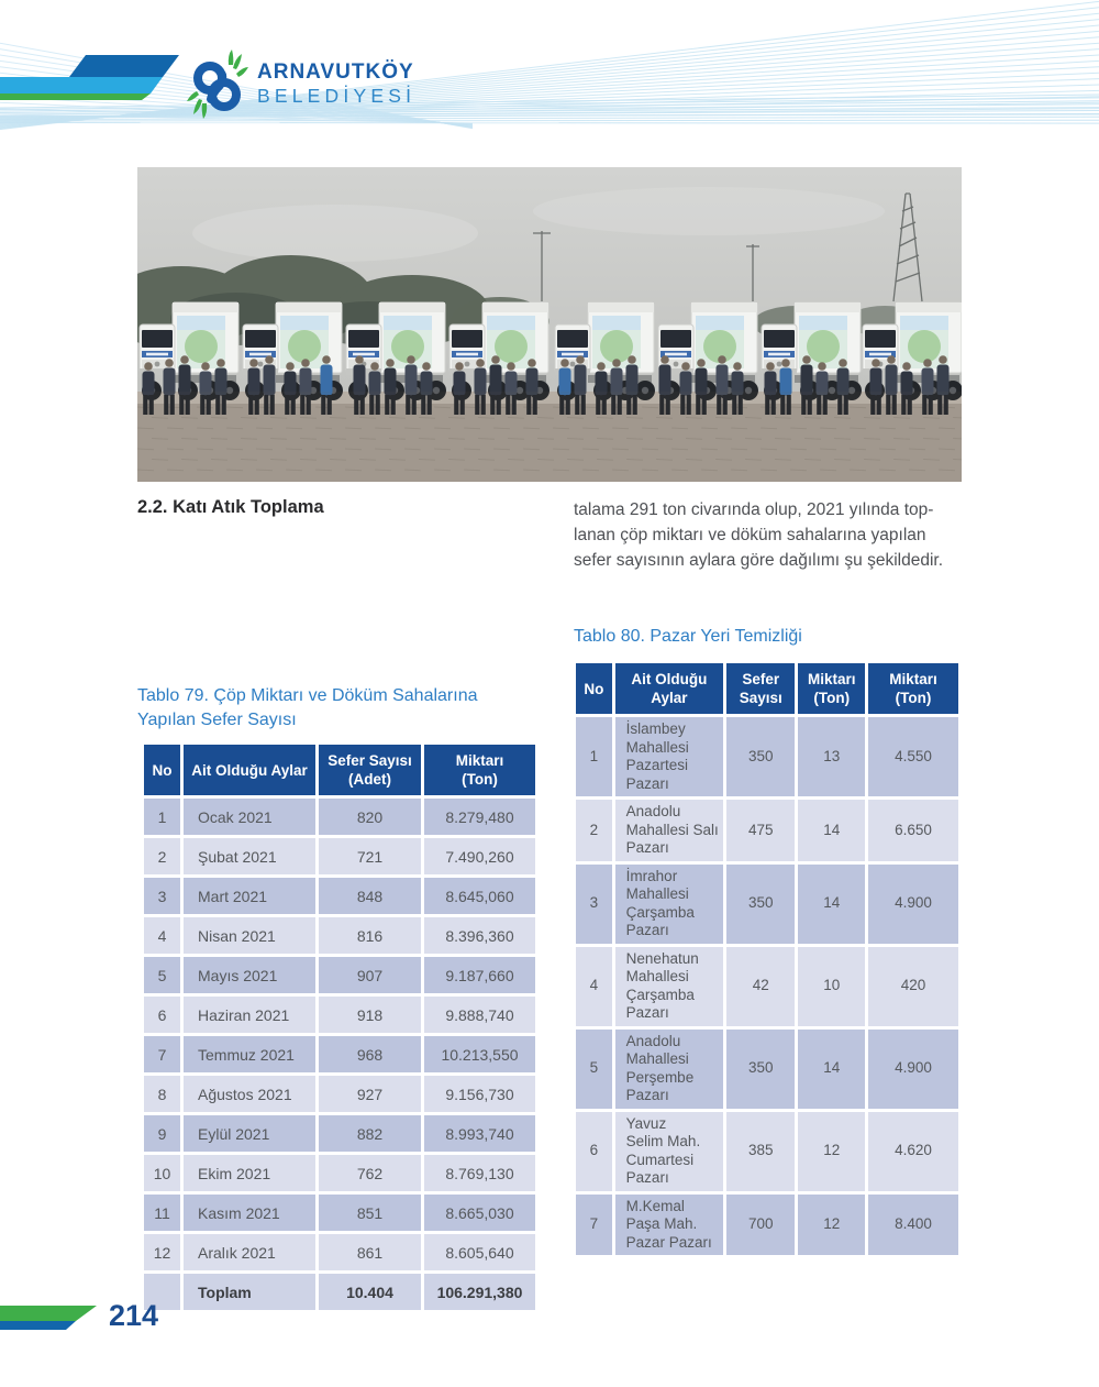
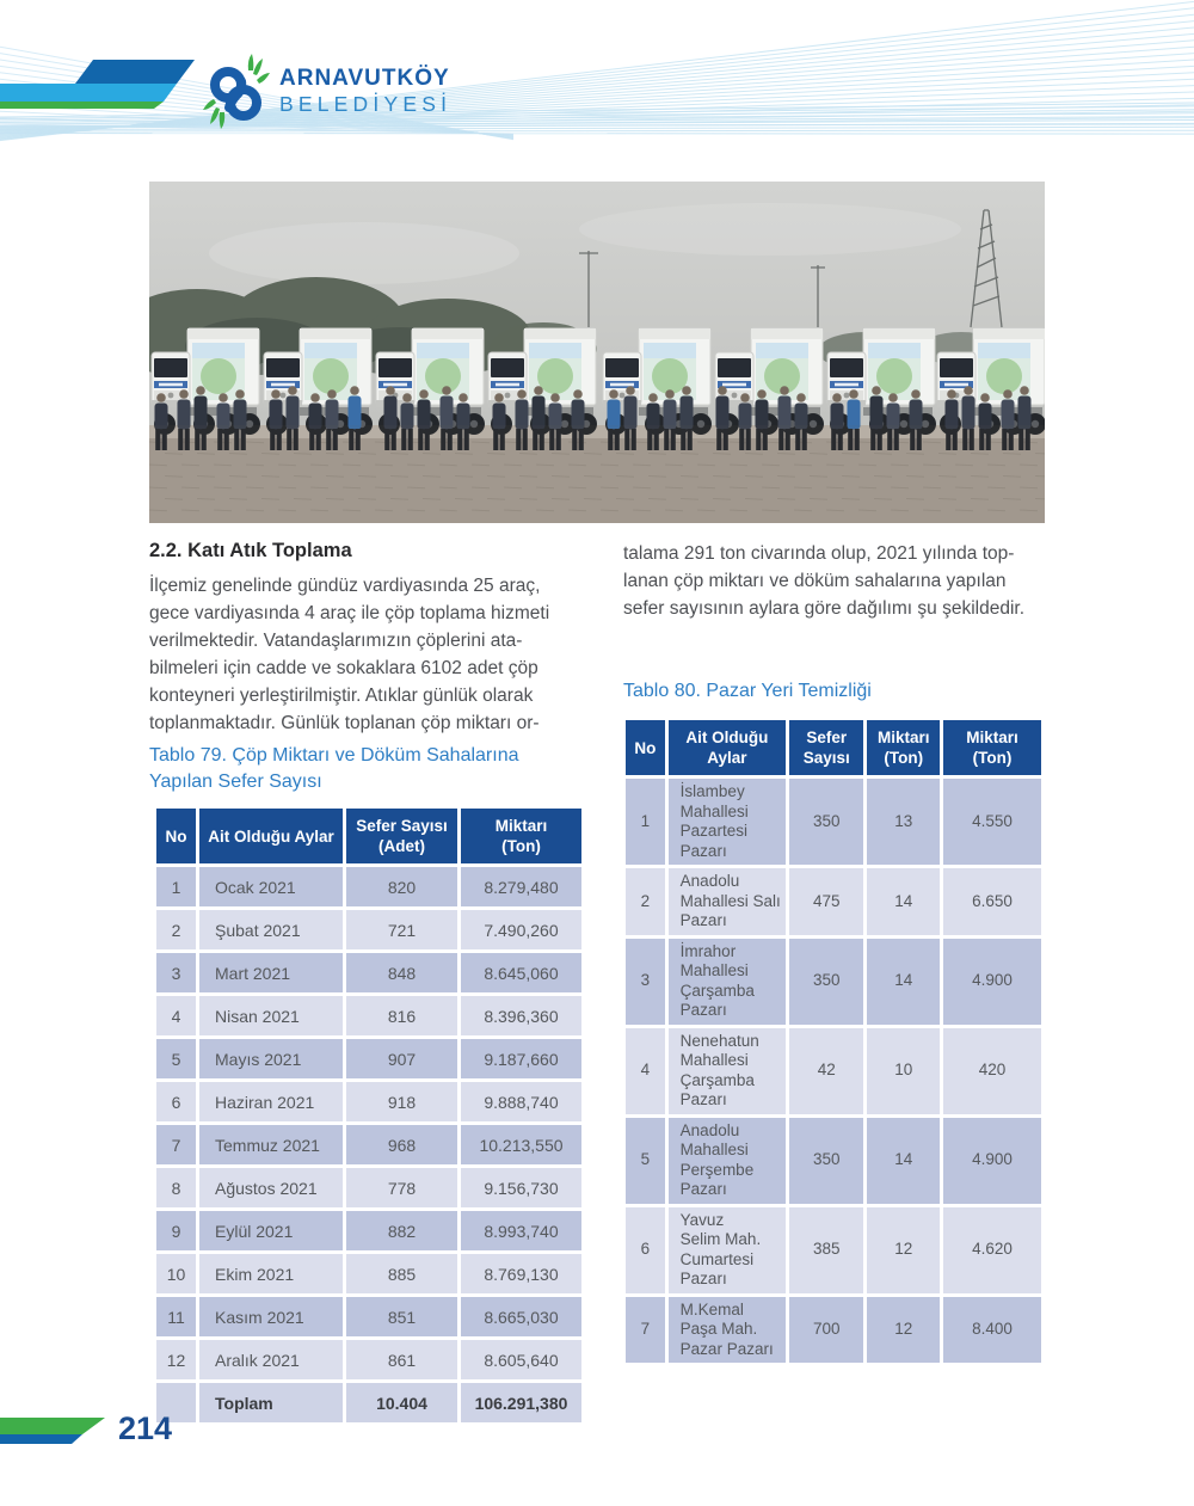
  ARNAVUTKÖY
  BELEDİYESİ
  2.2. Katı Atık Toplama
+ İlçemiz genelinde gündüz vardiyasında 25 araç,
+ gece vardiyasında 4 araç ile çöp toplama hizmeti
+ verilmektedir. Vatandaşlarımızın çöplerini ata-
+ bilmeleri için cadde ve sokaklara 6102 adet çöp
+ konteyneri yerleştirilmiştir. Atıklar günlük olarak
+ toplanmaktadır. Günlük toplanan çöp miktarı or-
  Tablo 79. Çöp Miktarı ve Döküm Sahalarına
  Yapılan Sefer Sayısı
  No	Ait Olduğu Aylar	Sefer Sayısı (Adet)	Miktarı (Ton)
  1	Ocak 2021	820	8.279,480
  2	Şubat 2021	721	7.490,260
  3	Mart 2021	848	8.645,060
  4	Nisan 2021	816	8.396,360
  5	Mayıs 2021	907	9.187,660
  6	Haziran 2021	918	9.888,740
  7	Temmuz 2021	968	10.213,550
- 8	Ağustos 2021	927	9.156,730
+ 8	Ağustos 2021	778	9.156,730
  9	Eylül 2021	882	8.993,740
- 10	Ekim 2021	762	8.769,130
+ 10	Ekim 2021	885	8.769,130
  11	Kasım 2021	851	8.665,030
  12	Aralık 2021	861	8.605,640
  	Toplam	10.404	106.291,380
  talama 291 ton civarında olup, 2021 yılında top-
  lanan çöp miktarı ve döküm sahalarına yapılan
  sefer sayısının aylara göre dağılımı şu şekildedir.
  Tablo 80. Pazar Yeri Temizliği
  No	Ait Olduğu Aylar	Sefer Sayısı	Miktarı (Ton)	Miktarı (Ton)
  1	İslambey Mahallesi Pazartesi Pazarı	350	13	4.550
  2	Anadolu Mahallesi Salı Pazarı	475	14	6.650
  3	İmrahor Mahallesi Çarşamba Pazarı	350	14	4.900
  4	Nenehatun Mahallesi Çarşamba Pazarı	42	10	420
  5	Anadolu Mahallesi Perşembe Pazarı	350	14	4.900
  6	Yavuz Selim Mah. Cumartesi Pazarı	385	12	4.620
  7	M.Kemal Paşa Mah. Pazar Pazarı	700	12	8.400
  214
